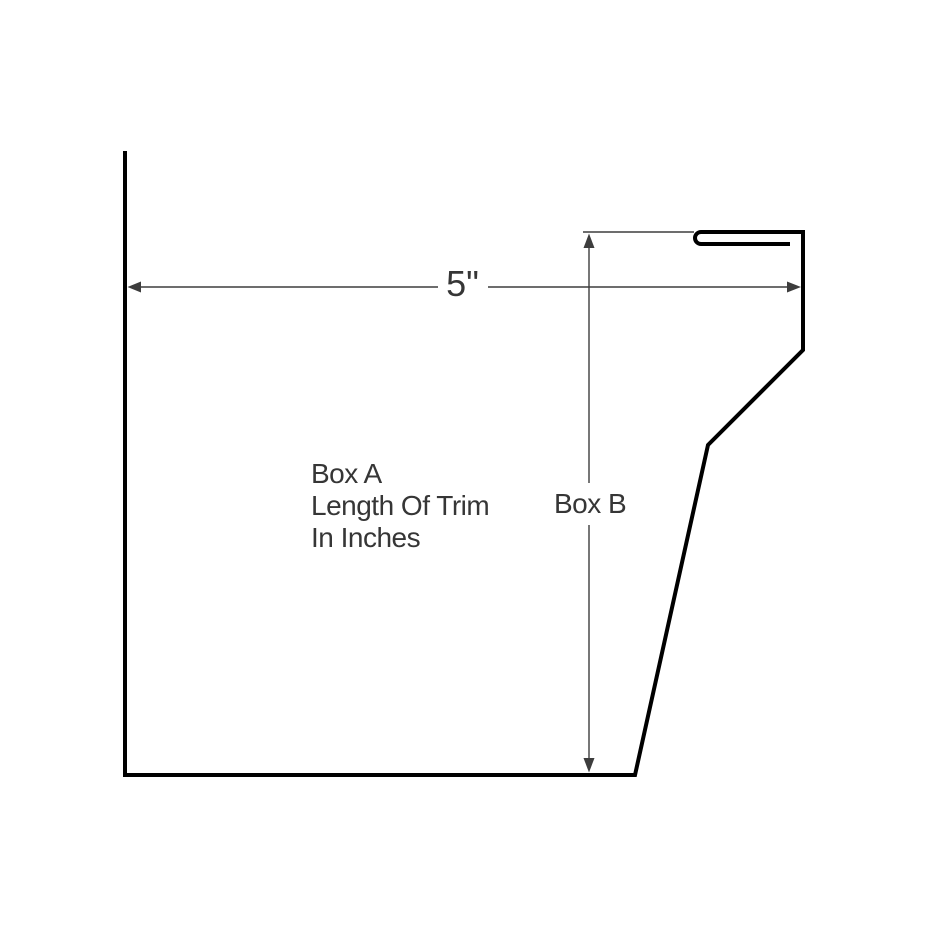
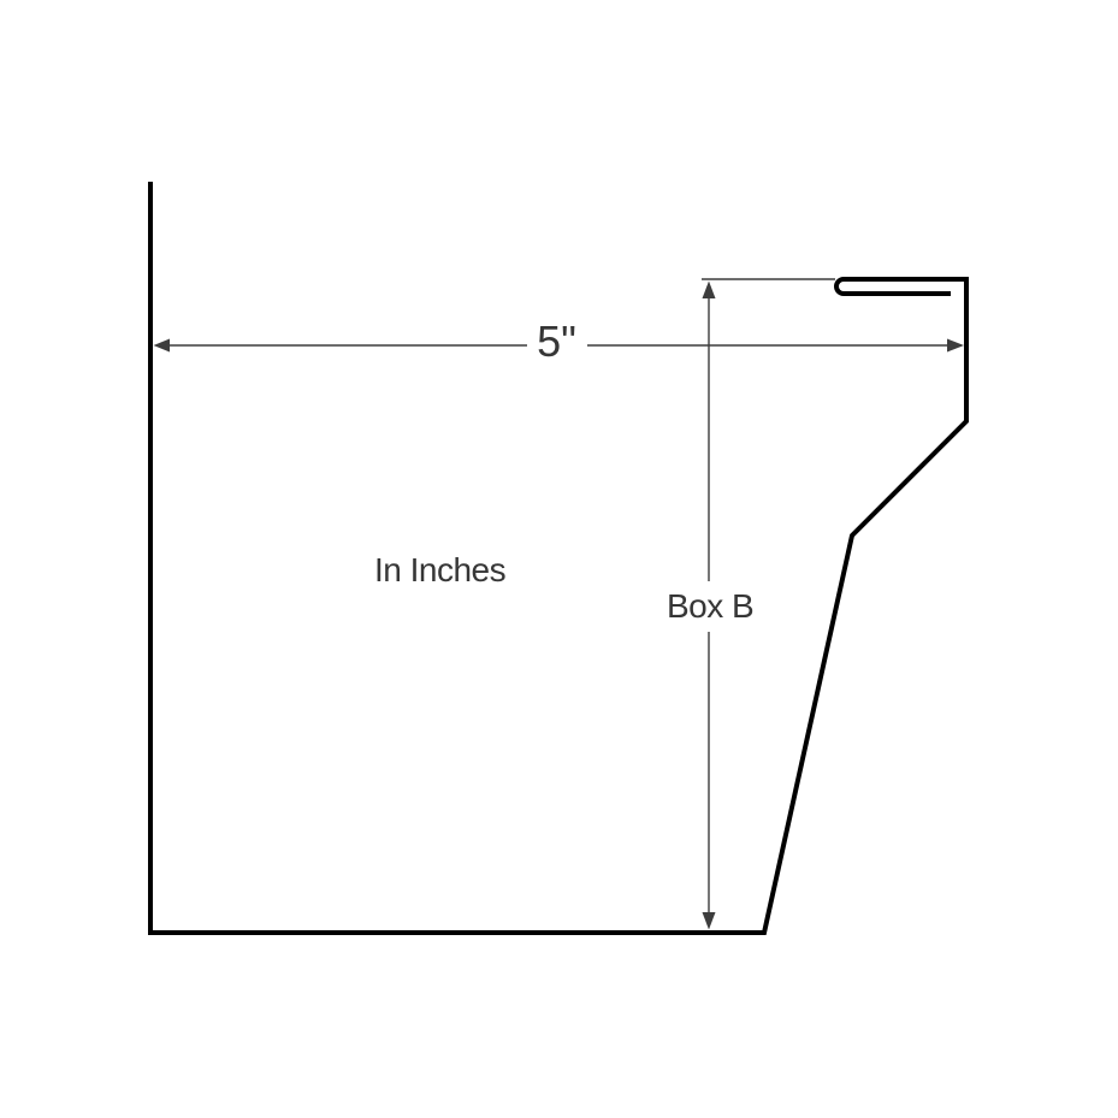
- Box A
- Length Of Trim
  In Inches
  Box B
  5"
